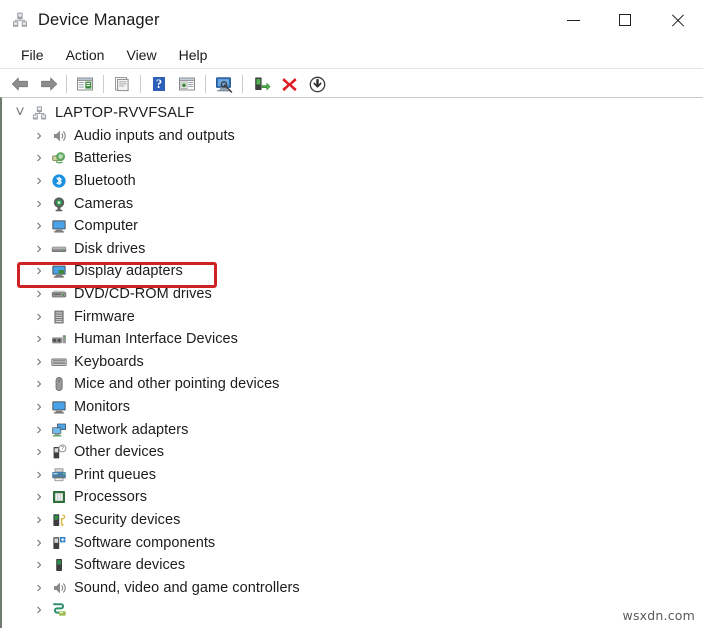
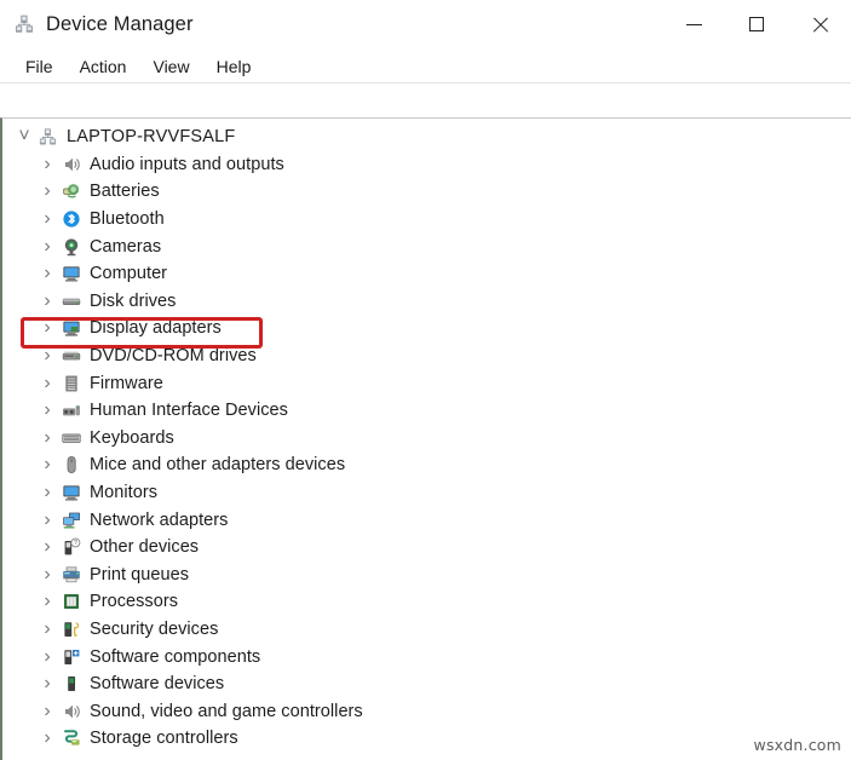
  Device Manager
  File
  Action
  View
  Help
- ?
  ˅
  LAPTOP-RVVFSALF
  ›
  Audio inputs and outputs
  ›
  Batteries
  ›
  Bluetooth
  ›
  Cameras
  ›
  Computer
  ›
  Disk drives
  ›
  Display adapters
  ›
  DVD/CD-ROM drives
  ›
  Firmware
  ›
  Human Interface Devices
  ›
  Keyboards
  ›
- Mice and other pointing devices
+ Mice and other adapters devices
  ›
  Monitors
  ›
  Network adapters
  ›
  Other devices
  ›
  Print queues
  ›
  Processors
  ›
  Security devices
  ›
  Software components
  ›
  Software devices
  ›
  Sound, video and game controllers
  ›
+ Storage controllers
  wsxdn.com
